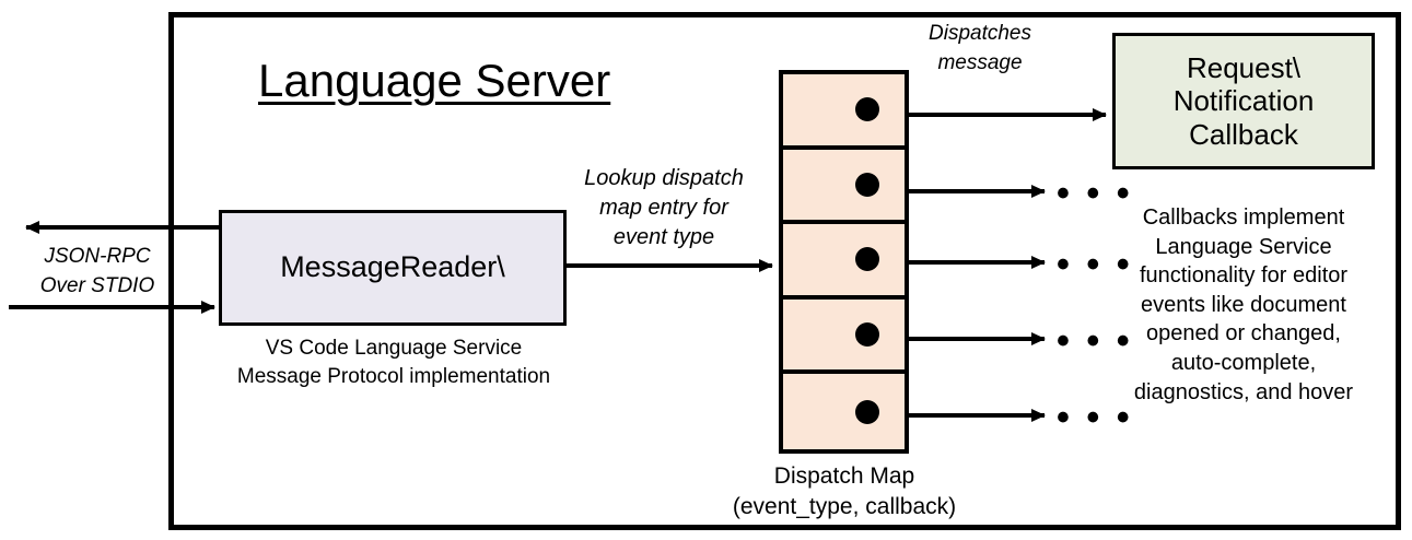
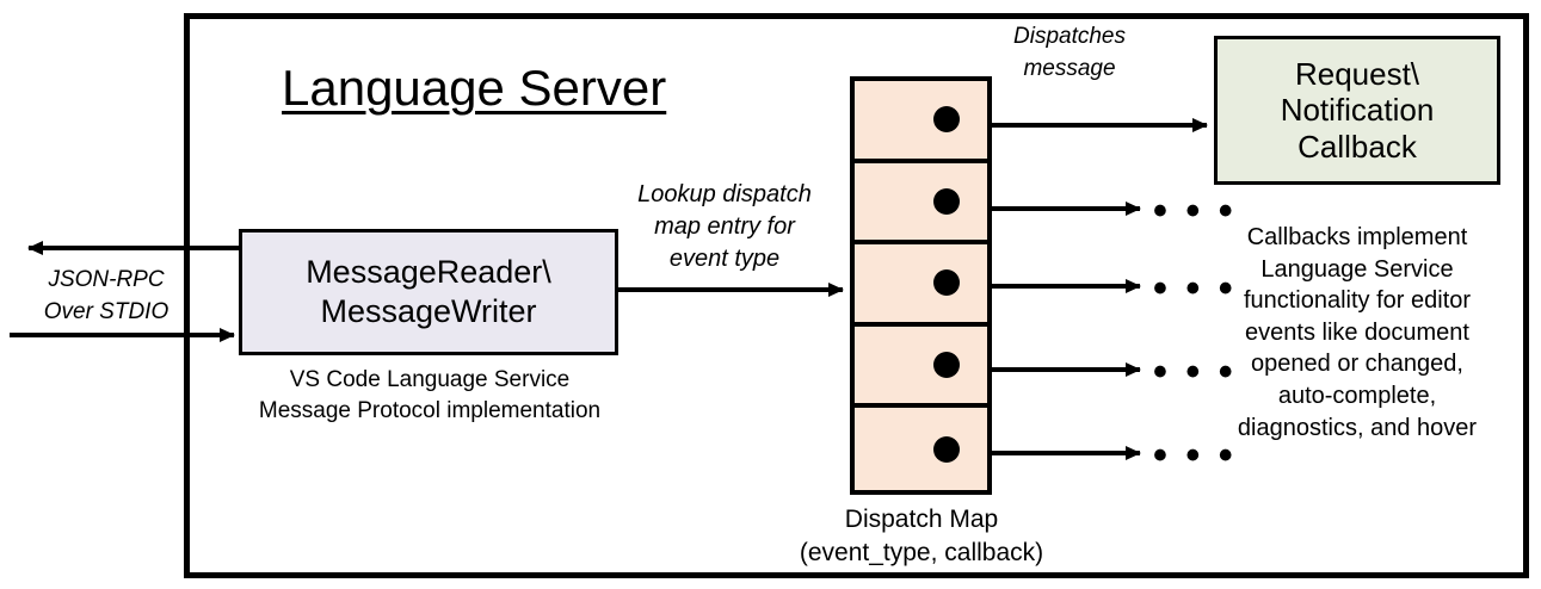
  Language Server
  MessageReader\
+ MessageWriter
  VS Code Language Service
  Message Protocol implementation
  JSON-RPC
  Over STDIO
  Lookup dispatch
  map entry for
  event type
  Dispatch Map
  (event_type, callback)
  Dispatches
  message
  • • •
  • • •
  • • •
  • • •
  Request\
  Notification
  Callback
  Callbacks implement
  Language Service
  functionality for editor
  events like document
  opened or changed,
  auto-complete,
  diagnostics, and hover
